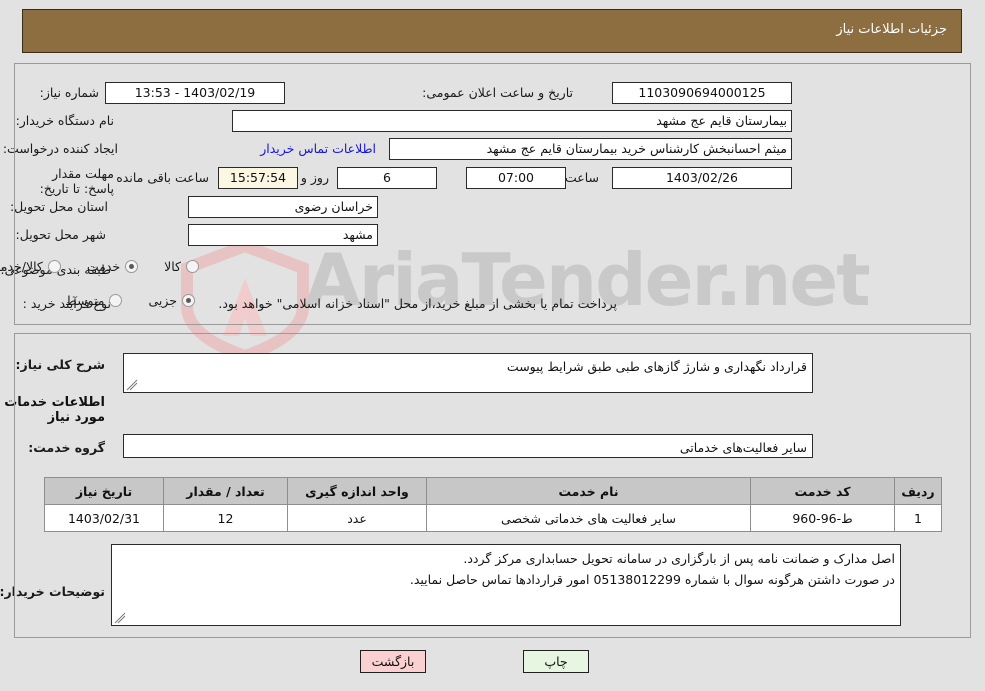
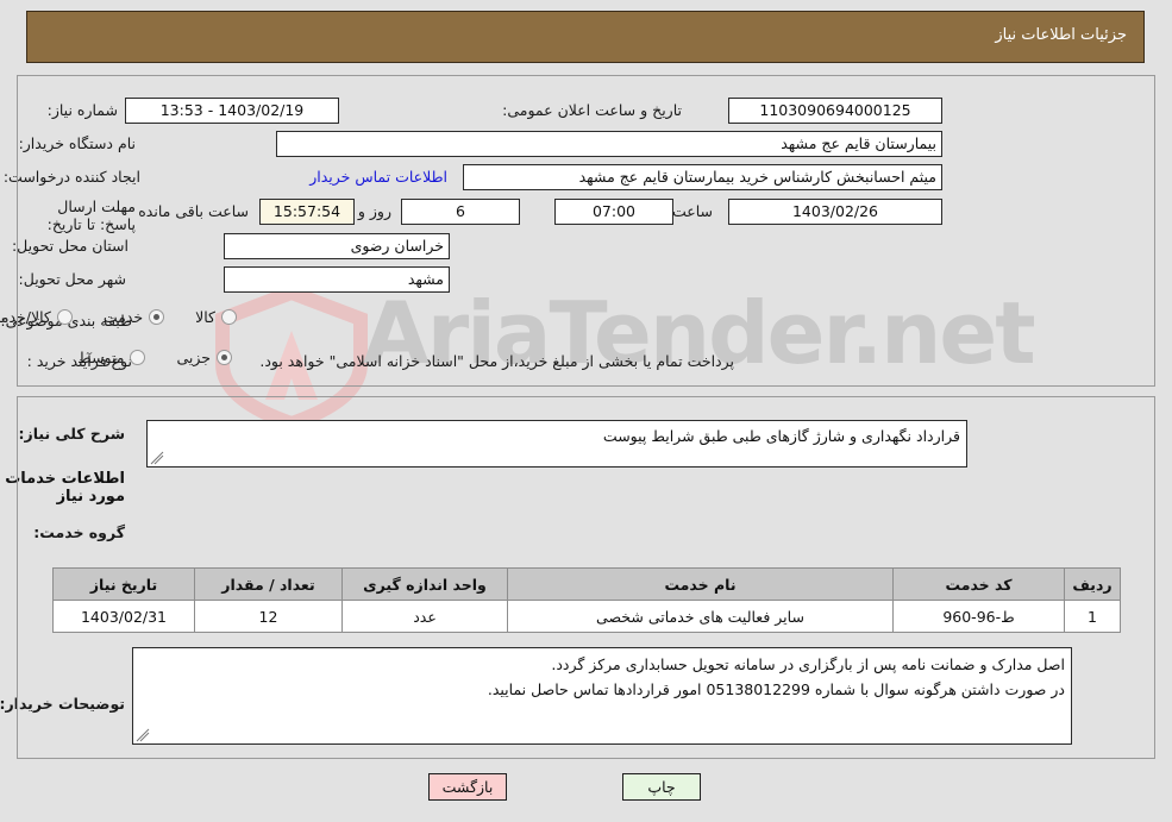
  AriaTender.net
  جزئیات اطلاعات نیاز
  شماره نیاز:
  1103090694000125
  تاریخ و ساعت اعلان عمومی:
  1403/02/19 - 13:53
  نام دستگاه خریدار:
  بیمارستان قایم عج مشهد
  ایجاد کننده درخواست:
  میثم احسانبخش کارشناس خرید بیمارستان قایم عج مشهد
  اطلاعات تماس خریدار
- مهلت مقدار پاسخ: تا تاریخ:
+ مهلت ارسال پاسخ: تا تاریخ:
  1403/02/26
  ساعت
  07:00
  6
  روز و
  15:57:54
  ساعت باقی مانده
  استان محل تحویل:
  خراسان رضوی
  شهر محل تحویل:
  مشهد
  طبقه بندیوضوعی:
  کالا
  خدمت
  کالا/خدم
  وع فرآیند خرید :
  جزیی
  متوسط
  پرداخت تمام یا بخشی از مبلغ خرید،از محل "اسناد خزانه اسلامی" خواهد بود.
  شرح کلی نیاز:
  قرارداد نگهداری و شارژ گازهای طبی طبق شرایط پیوست
  اطلاعات خدمات مورد نیاز
  گروه خدمت:
- سایر فعالیت‌های خدماتی
  ردیف	کد خدمت	نام خدمت	واحد اندازه گیری	تعداد / مقدار	تاریخ نیاز
  1	ط-96-960	سایر فعالیت های خدماتی شخصی	عدد	12	1403/02/31
  توضیحات خریدار:
  اصل مدارک و ضمانت نامه پس از بارگزاری در سامانه تحویل حسابداری مرکز گردد.
  در صورت داشتن هرگونه سوال با شماره 05138012299 امور قراردادها تماس حاصل نمایید.
  بازگشت
  چاپ
